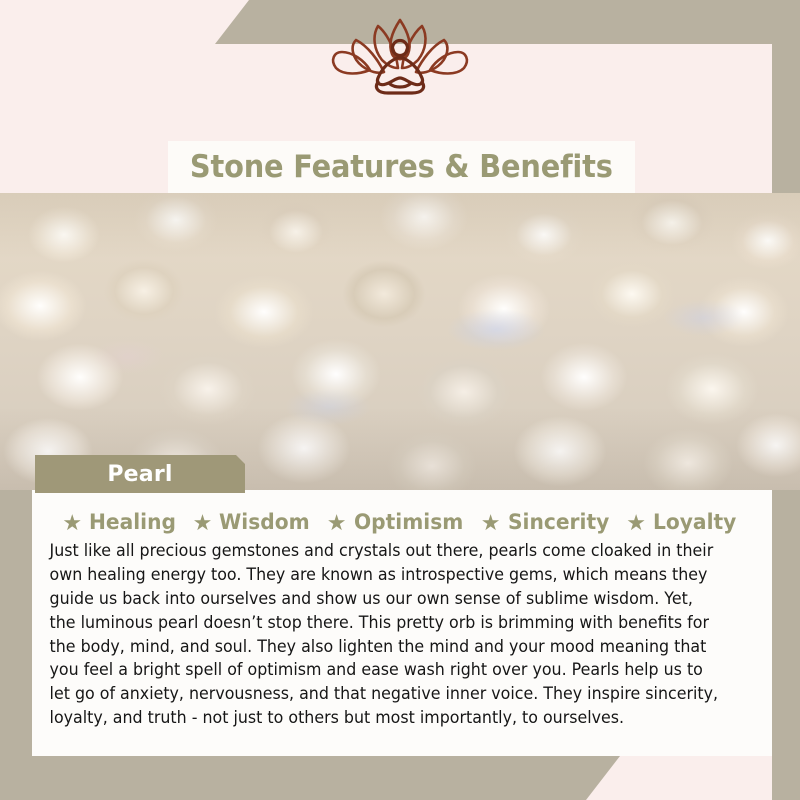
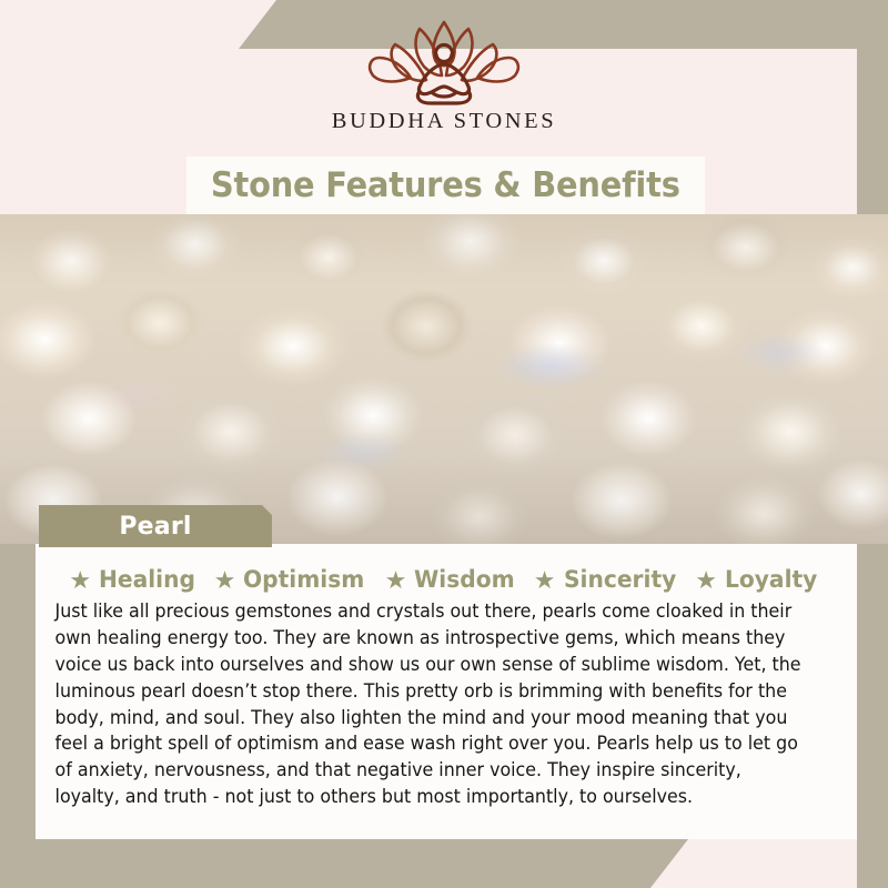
+ BUDDHA STONES
  Stone Features & Benefits
  Pearl
  ★
  Healing
  ★
- Wisdom
+ Optimism
  ★
- Optimism
+ Wisdom
  ★
  Sincerity
  ★
  Loyalty
- Just like all precious gemstones and crystals out there, pearls come cloaked in their own healing energy too. They are known as introspective gems, which means they guide us back into ourselves and show us our own sense of sublime wisdom. Yet, the luminous pearl doesn’t stop there. This pretty orb is brimming with benefits for the body, mind, and soul. They also lighten the mind and your mood meaning that you feel a bright spell of optimism and ease wash right over you. Pearls help us to let go of anxiety, nervousness, and that negative inner voice. They inspire sincerity, loyalty, and truth - not just to others but most importantly, to ourselves.
+ Just like all precious gemstones and crystals out there, pearls come cloaked in their own healing energy too. They are known as introspective gems, which means they voice us back into ourselves and show us our own sense of sublime wisdom. Yet, the luminous pearl doesn’t stop there. This pretty orb is brimming with benefits for the body, mind, and soul. They also lighten the mind and your mood meaning that you feel a bright spell of optimism and ease wash right over you. Pearls help us to let go of anxiety, nervousness, and that negative inner voice. They inspire sincerity, loyalty, and truth - not just to others but most importantly, to ourselves.
